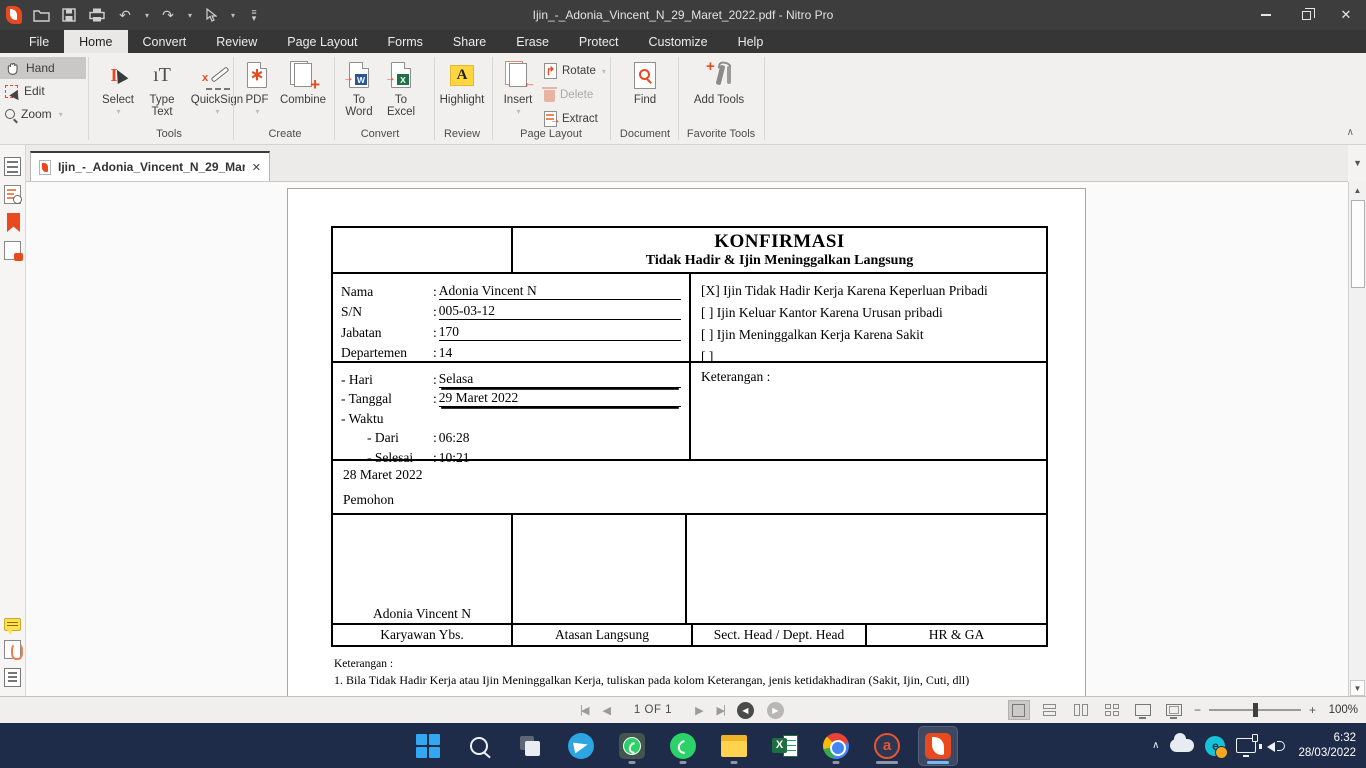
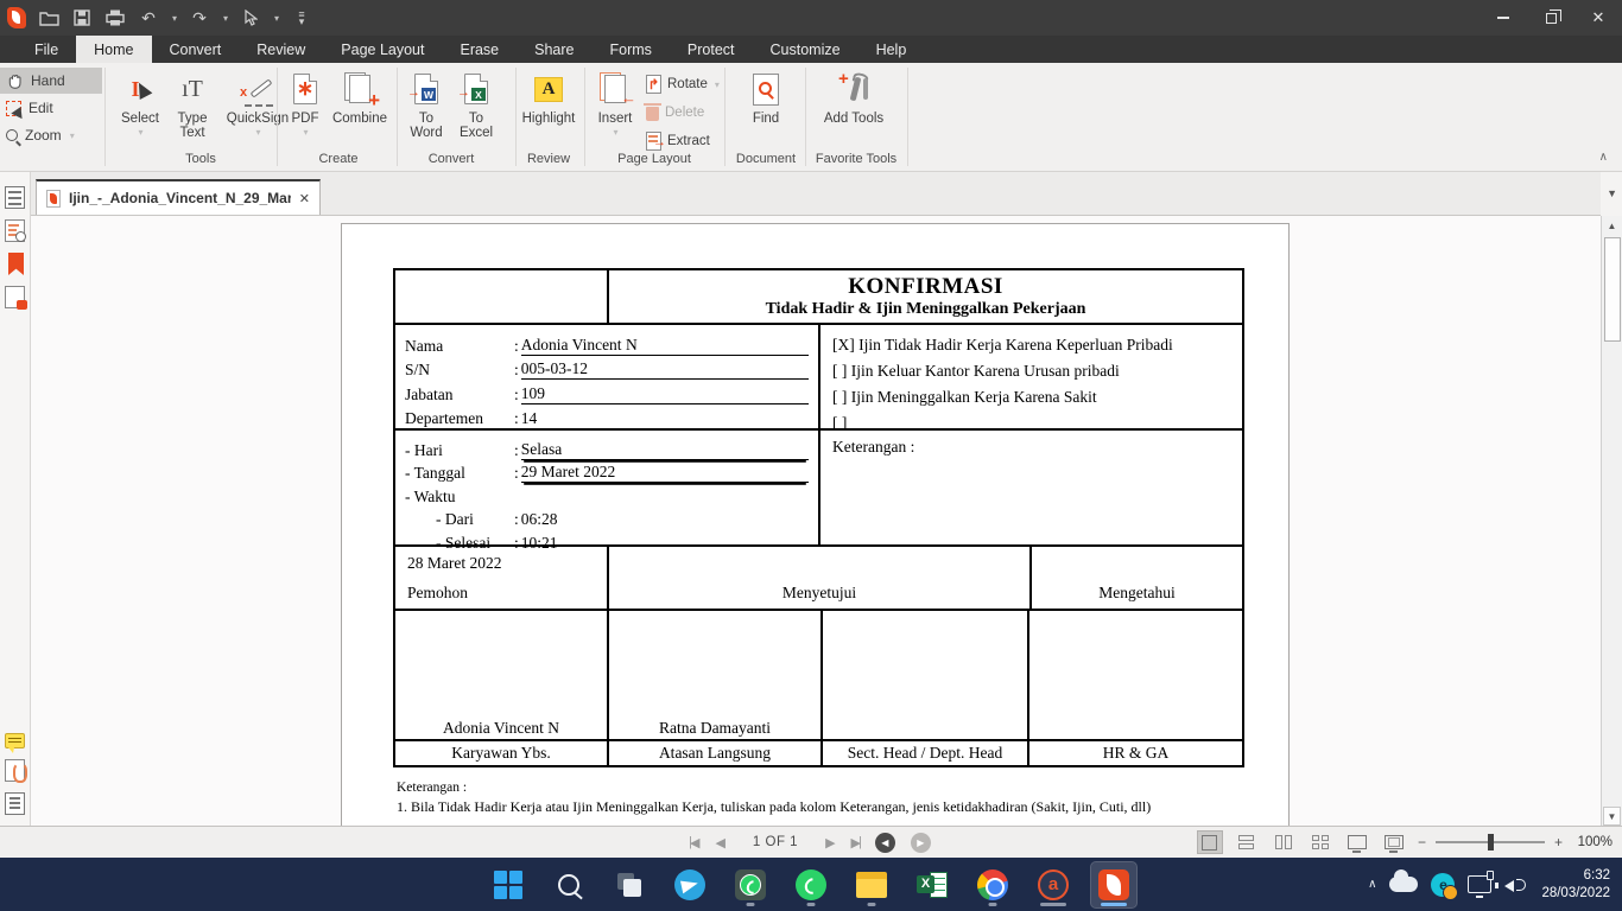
  ↶
  ▾
  ↷
  ▾
  ▾
  ≡
  ▾
- Ijin_-_Adonia_Vincent_N_29_Maret_2022.pdf - Nitro Pro
  ✕
  File
  Home
  Convert
  Review
  Page Layout
- Forms
+ Erase
  Share
- Erase
+ Forms
  Protect
  Customize
  Help
  Hand
  Edit
  Zoom
  ▾
  I
  Select
  ▾
  ıT
  Type Text
  x
  QuickSin
  ▾
  Tools
  ∗
  PDF
  ▾
  +
  Combine
  Create
  →
  W
  To Word
  →
  X
  To Excel
  Convert
  A
  Highlight
  Review
  ←
  Insert
  ▾
  ↱
  Rotate
  ▾
  Delete
  →
  Extract
  Page Layout
  Find
  Document
  +
  Add Tools
  Favorite Tools
  ∧
  Ijin_-_Adonia_Vincent_N_29_Mar
  ✕
  ▼
  KONFIRMASI
- Tidak Hadir & Ijin Meninggalkan Langsung
+ Tidak Hadir & Ijin Meninggalkan Pekerjaan
  Nama
  :
  Adonia Vincent N
  S/N
  :
  005-03-12
  Jabatan
  :
- 170
+ 109
  Departemen
  :
  14
  [X] Ijin Tidak Hadir Kerja Karena Keperluan Pribadi
  [ ] Ijin Keluar Kantor Karena Urusan pribadi
  [ ] Ijin Meninggalkan Kerja Karena Sakit
  [ ]
  - Hari
  :
  Selasa
  - Tanggal
  :
  29 Maret 2022
  - Waktu
  - Dari
  :
  06:28
  - Selesai
  :
  10:21
  Keterangan :
  28 Maret 2022
  Pemohon
+ Menyetujui
+ Mengetahui
  Adonia Vincent N
+ Ratna Damayanti
  Karyawan Ybs.
  Atasan Langsung
  Sect. Head / Dept. Head
  HR & GA
  Keterangan :
  1. Bila Tidak Hadir Kerja atau Ijin Meninggalkan Kerja, tuliskan pada kolom Keterangan, jenis ketidakhadiran (Sakit, Ijin, Cuti, dll)
  ▲
  ▼
  |
  ◀
  ◀
  1 OF 1
  ▶
  ▶
  |
  ◀
  ▶
  −
  +
  100%
  X
  a
  ∧
  e
  6:32
  28/03/2022
